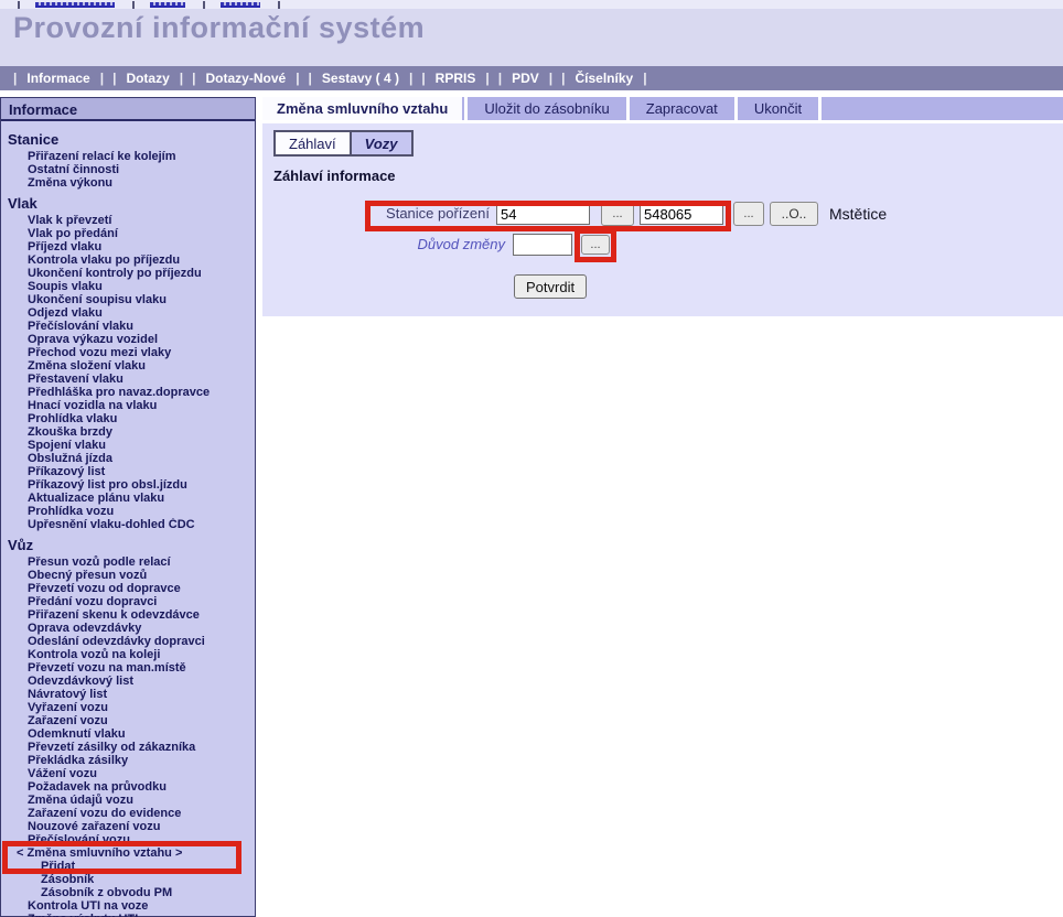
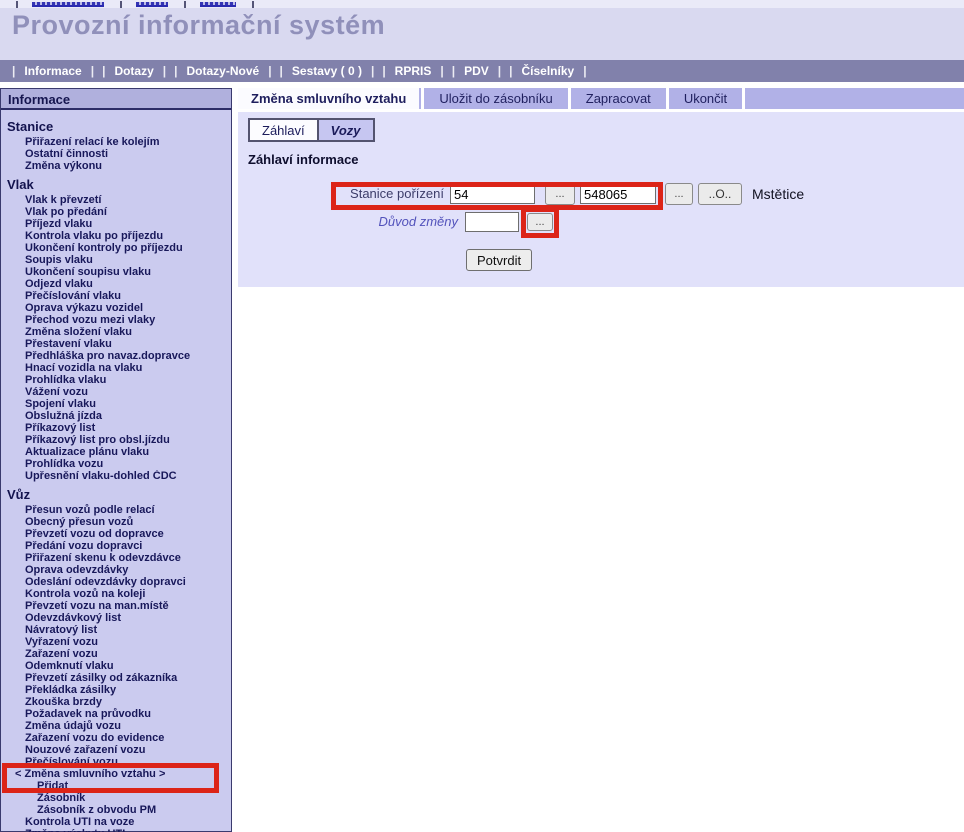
  Provozní informační systém
  |
  Informace
  |
  |
  Dotazy
  |
  |
  Dotazy-Nové
  |
  |
- Sestavy ( 4 )
+ Sestavy ( 0 )
  |
  |
  RPRIS
  |
  |
  PDV
  |
  |
  Číselníky
  |
  Informace
  Stanice
  Přiřazení relací ke kolejím
  Ostatní činnosti
  Změna výkonu
  Vlak
  Vlak k převzetí
  Vlak po předání
  Příjezd vlaku
  Kontrola vlaku po příjezdu
  Ukončení kontroly po příjezdu
  Soupis vlaku
  Ukončení soupisu vlaku
  Odjezd vlaku
  Přečíslování vlaku
  Oprava výkazu vozidel
  Přechod vozu mezi vlaky
  Změna složení vlaku
  Přestavení vlaku
  Předhláška pro navaz.dopravce
  Hnací vozidla na vlaku
  Prohlídka vlaku
- Zkouška brzdy
+ Vážení vozu
  Spojení vlaku
  Obslužná jízda
  Příkazový list
  Příkazový list pro obsl.jízdu
  Aktualizace plánu vlaku
  Prohlídka vozu
  Upřesnění vlaku-dohled ČDC
  Vůz
  Přesun vozů podle relací
  Obecný přesun vozů
  Převzetí vozu od dopravce
  Předání vozu dopravci
  Přiřazení skenu k odevzdávce
  Oprava odevzdávky
  Odeslání odevzdávky dopravci
  Kontrola vozů na koleji
  Převzetí vozu na man.místě
  Odevzdávkový list
  Návratový list
  Vyřazení vozu
  Zařazení vozu
  Odemknutí vlaku
  Převzetí zásilky od zákazníka
  Překládka zásilky
- Vážení vozu
+ Zkouška brzdy
  Požadavek na průvodku
  Změna údajů vozu
  Zařazení vozu do evidence
  Nouzové zařazení vozu
  Přečíslování vozu
  < Změna smluvního vztahu >
  Přidat
  Zásobník
  Zásobník z obvodu PM
  Kontrola UTI na voze
  Změna smluvního vztahu
  Uložit do zásobníku
  Zapracovat
  Ukončit
  Záhlaví
  Vozy
  Záhlaví informace
  Stanice pořízení
  54
  ...
  548065
  ...
  ..O..
  Mstětice
  Důvod změny
  ...
  Potvrdit
